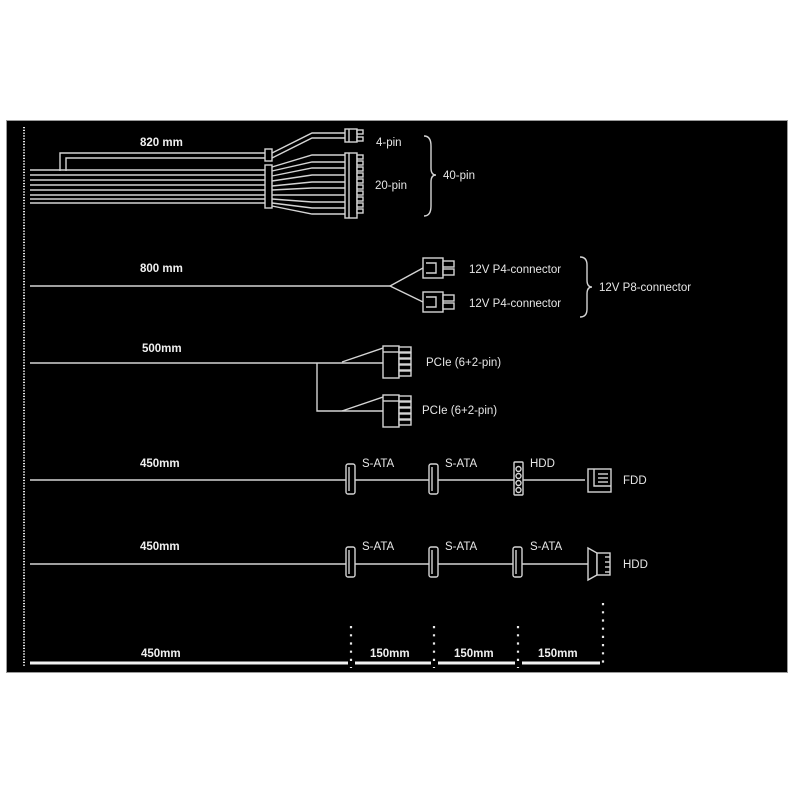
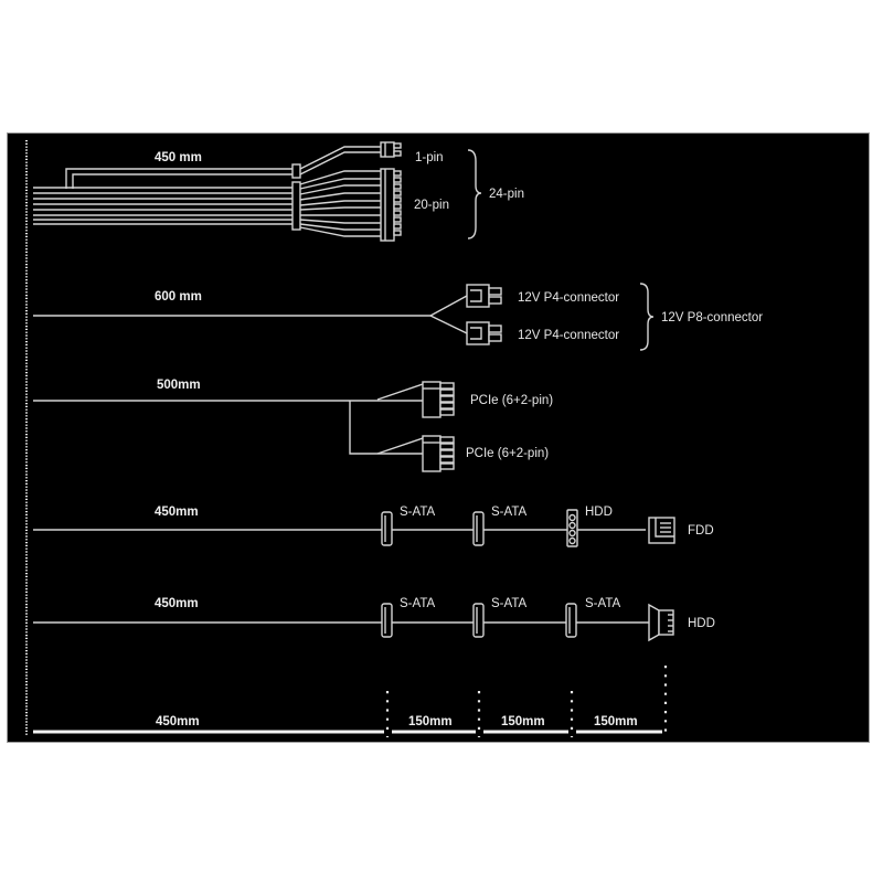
- 820 mm
+ 450 mm
- 4-pin
+ 1-pin
  20-pin
- 40-pin
+ 24-pin
- 800 mm
+ 600 mm
  12V P4-connector
  12V P4-connector
  12V P8-connector
  500mm
  PCIe (6+2-pin)
  PCIe (6+2-pin)
  450mm
  S-ATA
  S-ATA
  HDD
  FDD
  450mm
  S-ATA
  S-ATA
  S-ATA
  HDD
  450mm
  150mm
  150mm
  150mm
